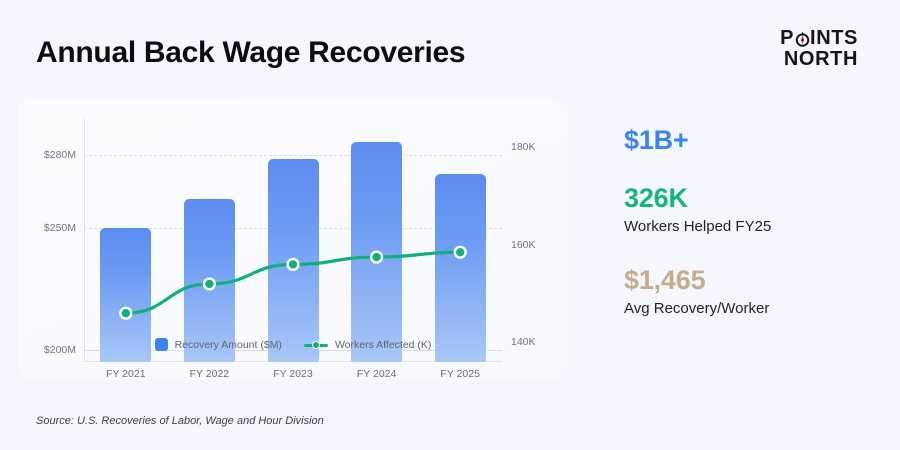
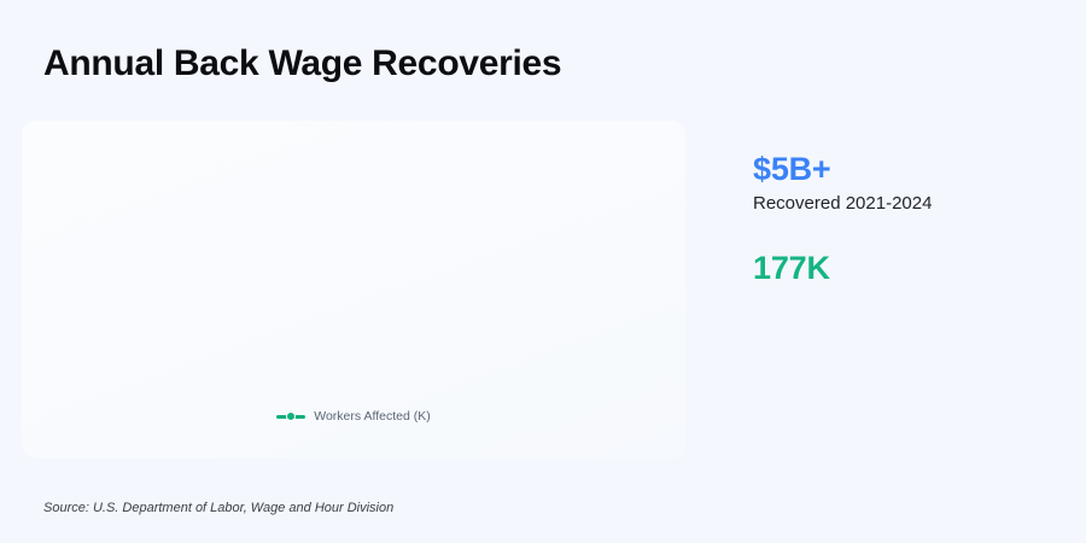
  Annual Back Wage Recoveries
- P
- INTS
- NORTH
- $200M
- $250M
- $280M
- 140K
- 160K
- 180K
- FY 2021
- FY 2022
- FY 2023
- FY 2024
- FY 2025
- Recovery Amount ($M)
  Workers Affected (K)
- $1B+
+ $5B+
+ Recovered 2021-2024
- 326K
+ 177K
- Workers Helped FY25
- $1,465
- Avg Recovery/Worker
- Source: U.S. Recoveries of Labor, Wage and Hour Division
+ Source: U.S. Department of Labor, Wage and Hour Division
